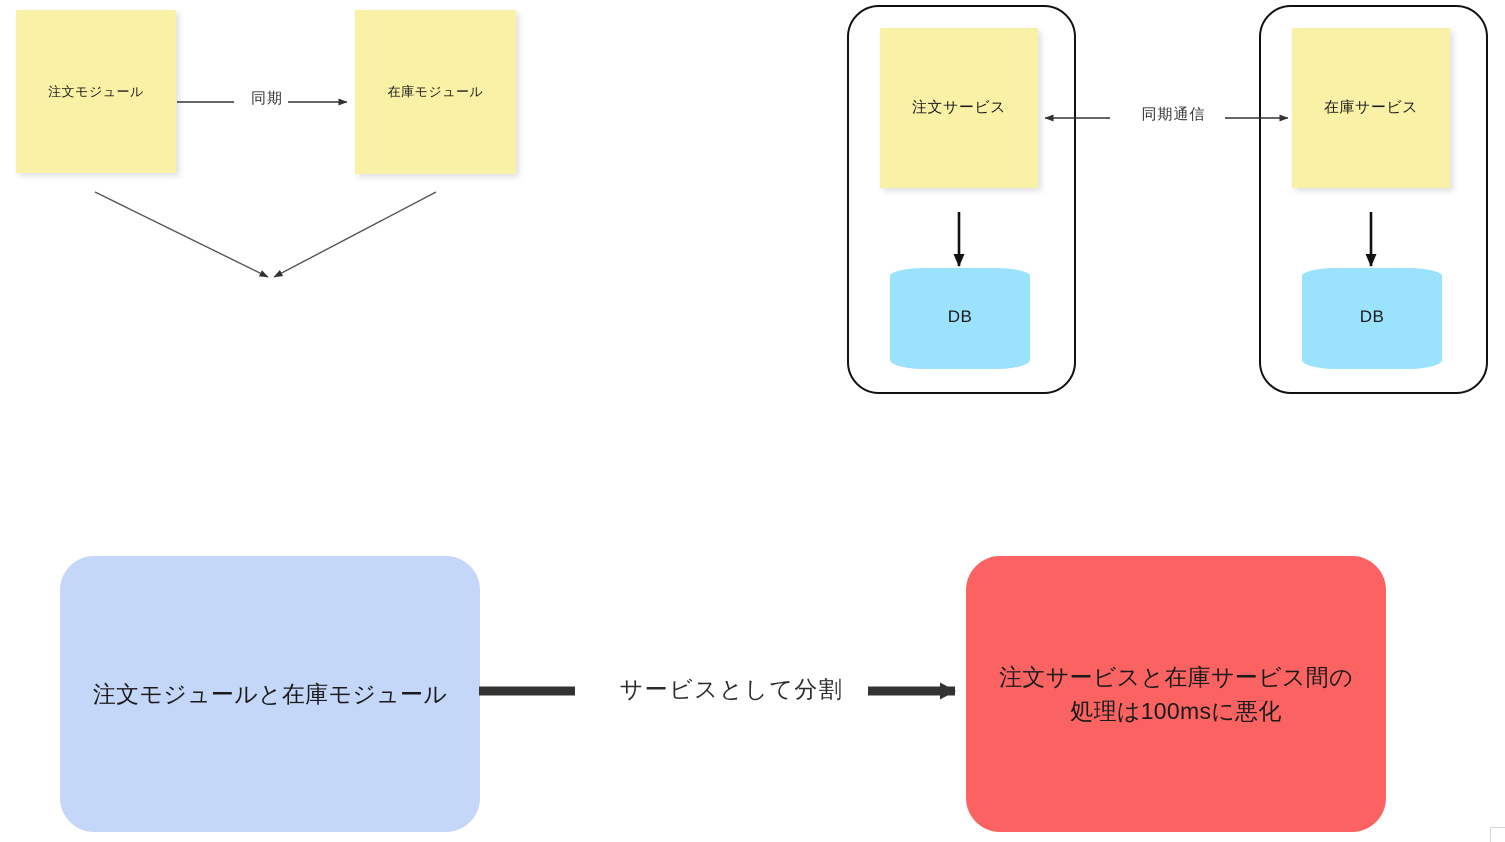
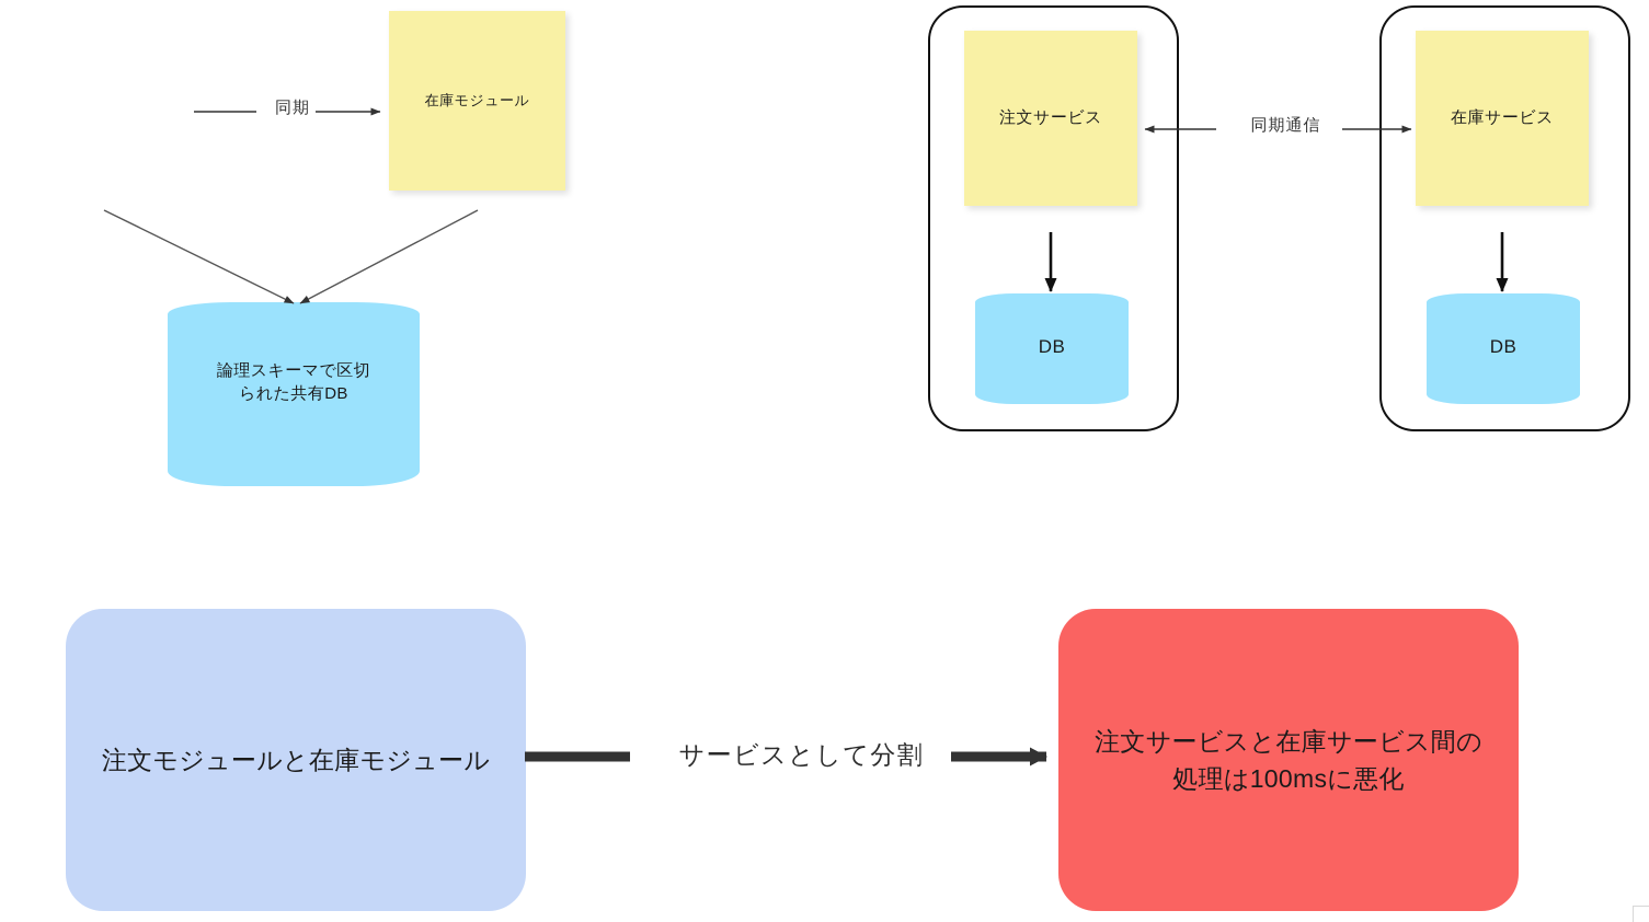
- 注文モジュール
  同期
  在庫モジュール
+ 論理スキーマで区切
+ られた共有DB
  注文サービス
  DB
  同期通信
  在庫サービス
  DB
  注文モジュールと在庫モジュール
  サービスとして分割
  注文サービスと在庫サービス間の
  処理は100msに悪化
